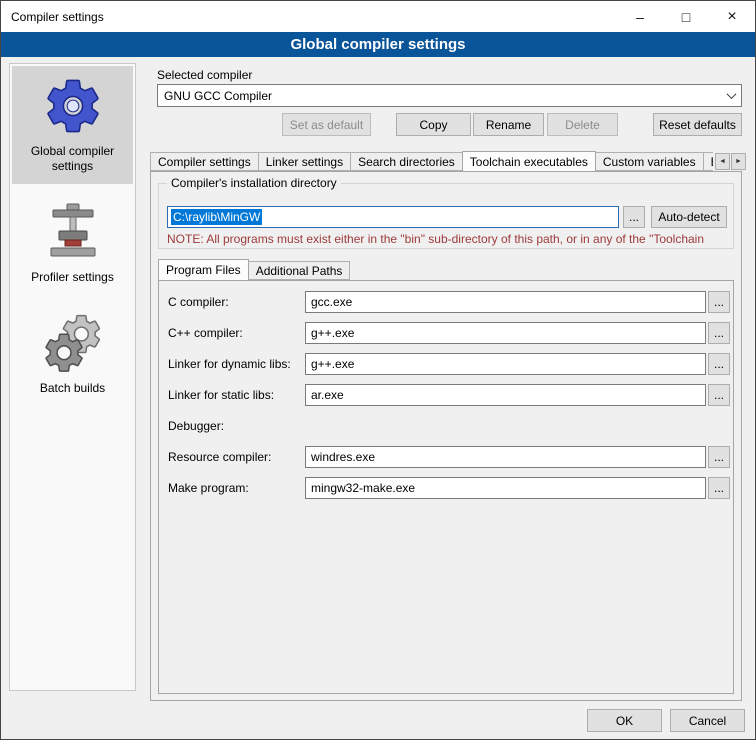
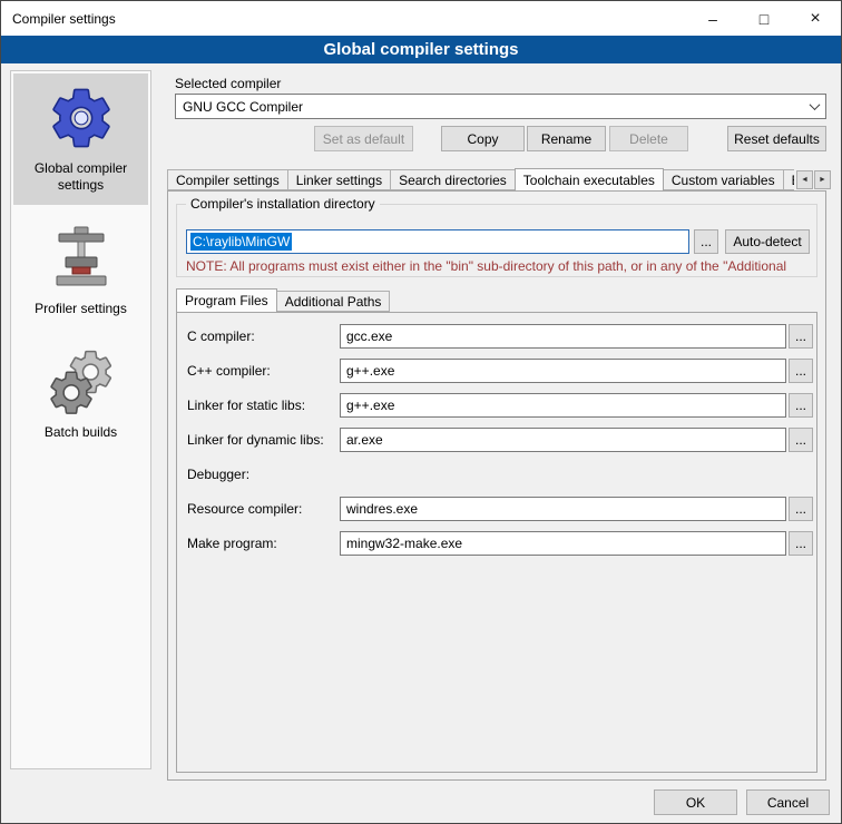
  Compiler settings
  –
  □
  ×
  Global compiler settings
  Global compiler settings
  Profiler settings
  Batch builds
  Selected compiler
  GNU GCC Compiler
  Set as default
  Copy
  Rename
  Delete
  Reset defaults
  Compiler settings
  Linker settings
  Search directories
  Toolchain executables
  Custom variables
  Compiler's installation directory
  C:\raylib\MinGW
  ...
  Auto-detect
- NOTE: All programs must exist either in the "bin" sub-directory of this path, or in any of the "Toolchain
+ NOTE: All programs must exist either in the "bin" sub-directory of this path, or in any of the "Additional
  Program Files
  Additional Paths
  C compiler:
  gcc.exe
  ...
  C++ compiler:
  g++.exe
  ...
- Linker for dynamic libs:
+ Linker for static libs:
  g++.exe
  ...
- Linker for static libs:
+ Linker for dynamic libs:
  ar.exe
  ...
  Debugger:
  Resource compiler:
  windres.exe
  ...
  Make program:
  mingw32-make.exe
  ...
  OK
  Cancel
